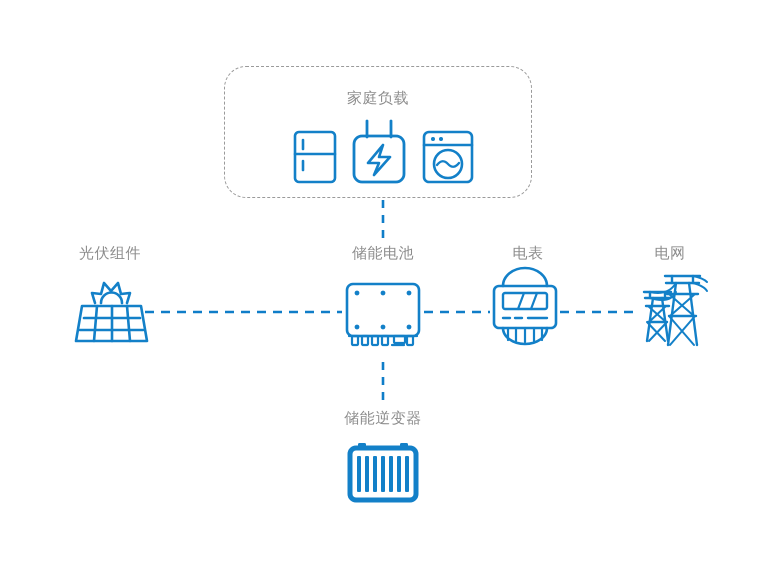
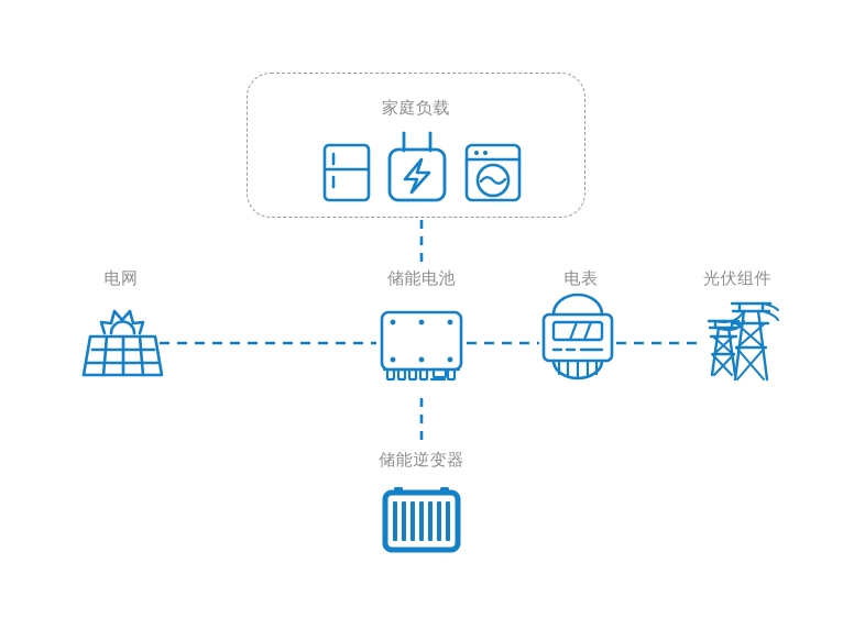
  家庭负载
- 光伏组件
+ 电网
  储能电池
  电表
- 电网
+ 光伏组件
  储能逆变器
